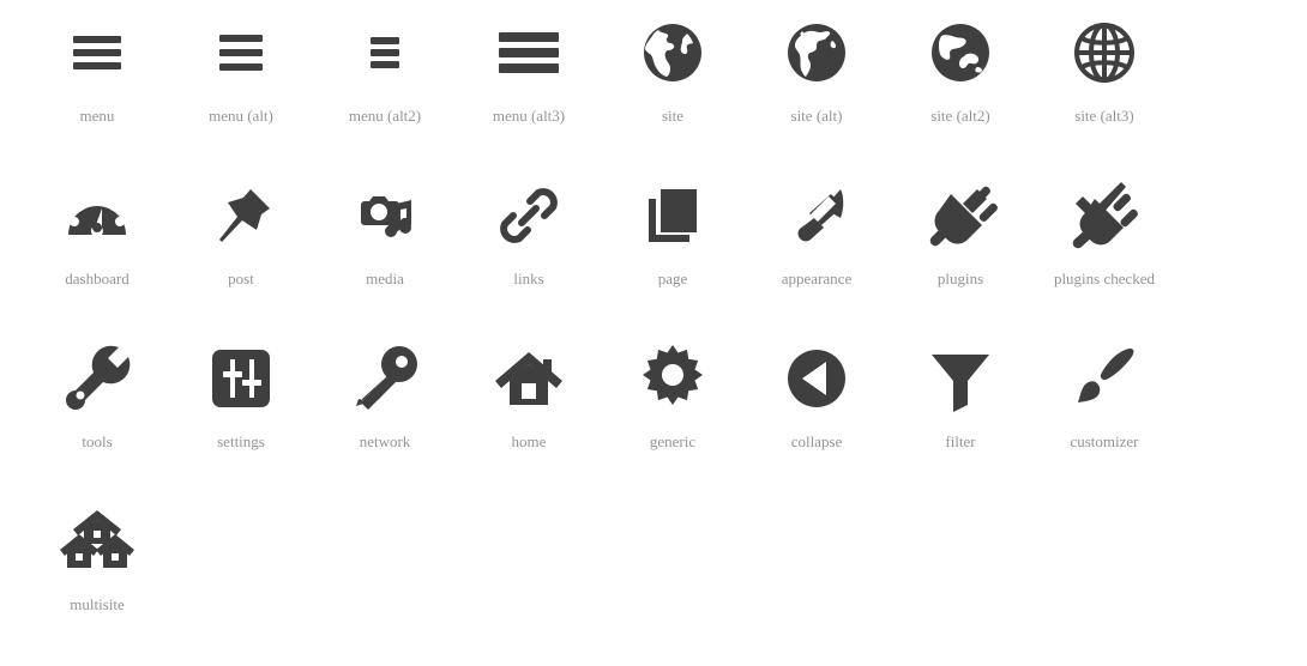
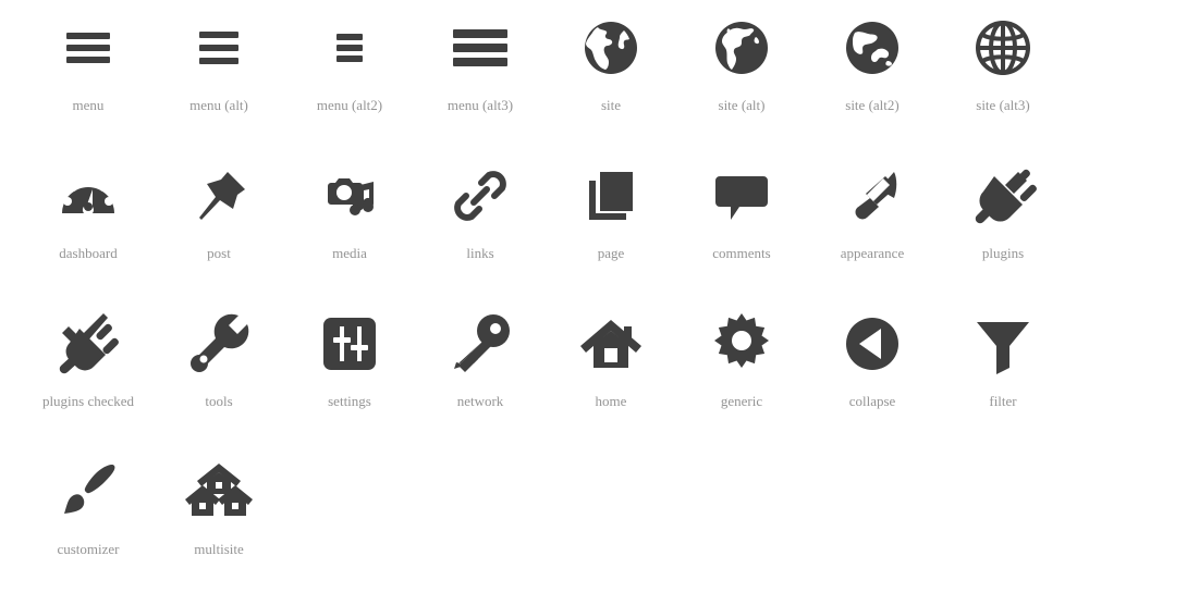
  menu
  menu (alt)
  menu (alt2)
  menu (alt3)
  site
  site (alt)
  site (alt2)
  site (alt3)
  dashboard
  post
  media
  links
  page
+ comments
  appearance
  plugins
  plugins checked
  tools
  settings
  network
  home
  generic
  collapse
  filter
  customizer
  multisite
